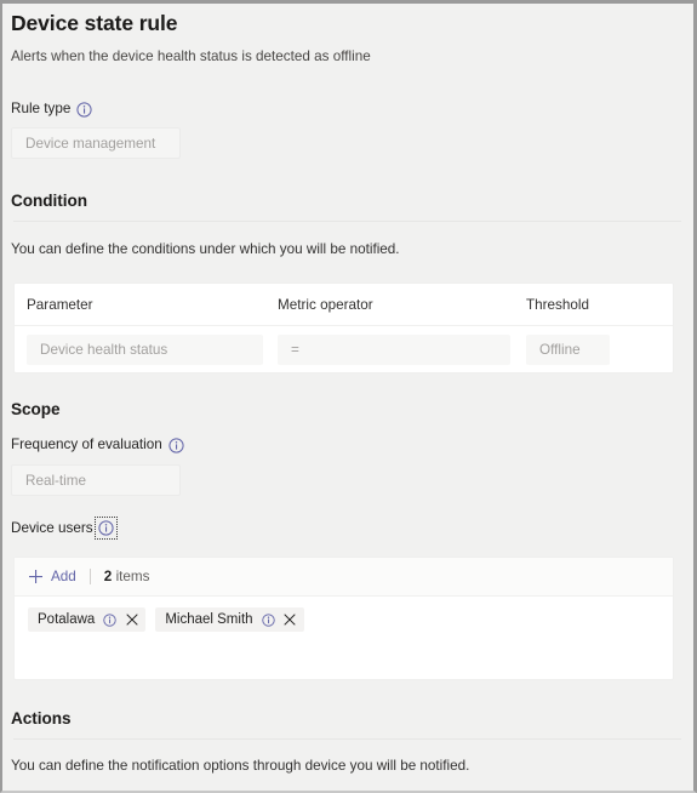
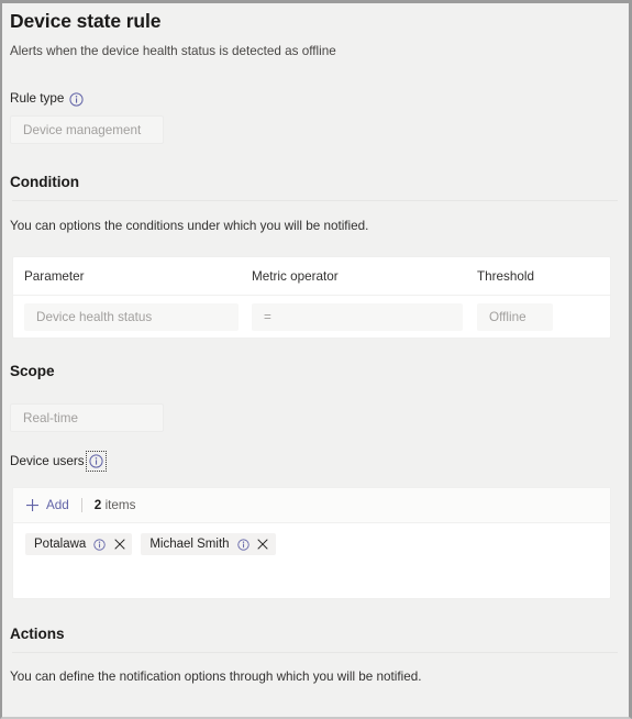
  Device state rule
  Alerts when the device health status is detected as offline
  Rule type
  Device management
  Condition
- You can define the conditions under which you will be notified.
+ You can options the conditions under which you will be notified.
  Parameter
  Metric operator
  Threshold
  Device health status
  =
  Offline
  Scope
- Frequency of evaluation
  Real-time
  Device users
  Add
  2 items
  Potalawa
  Michael Smith
  Actions
- You can define the notification options through device you will be notified.
+ You can define the notification options through which you will be notified.
